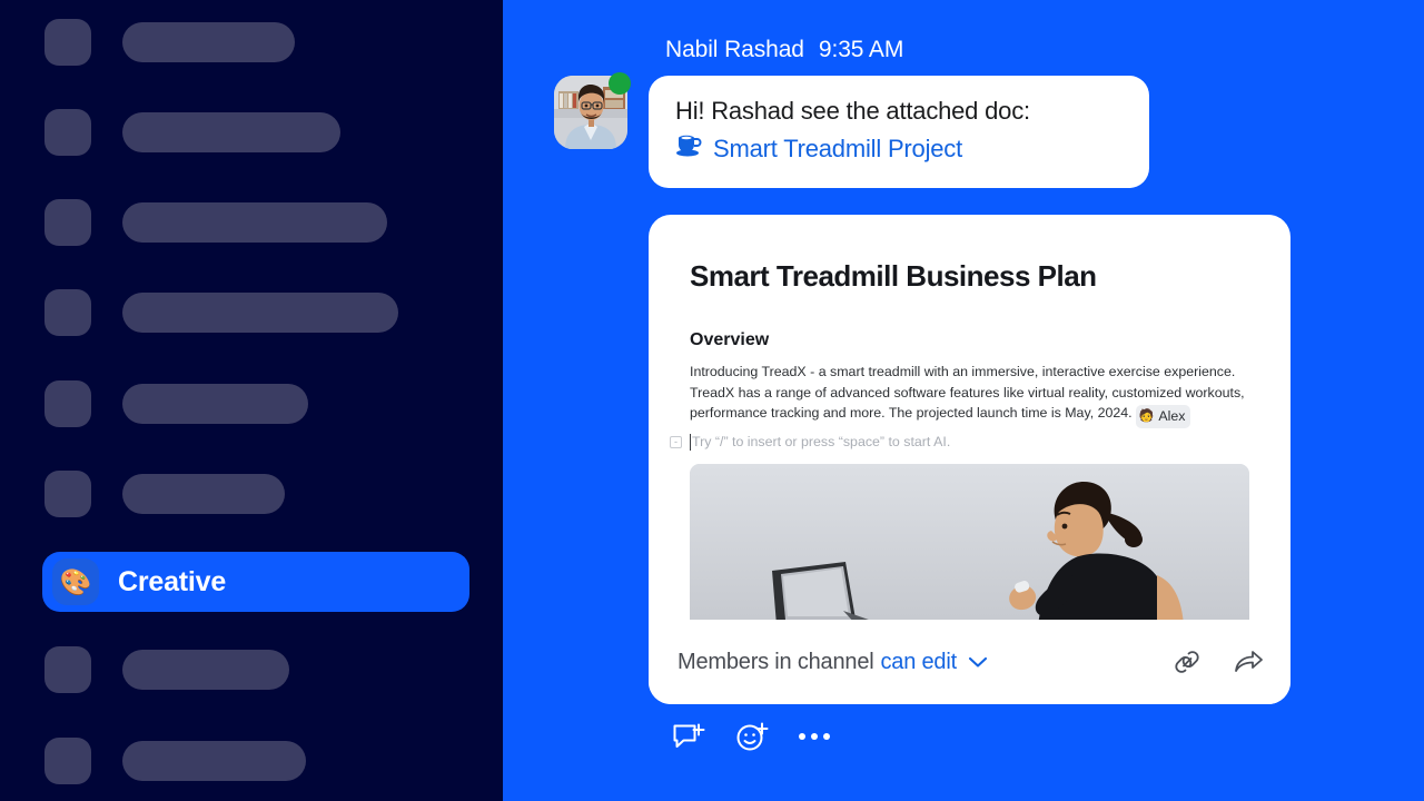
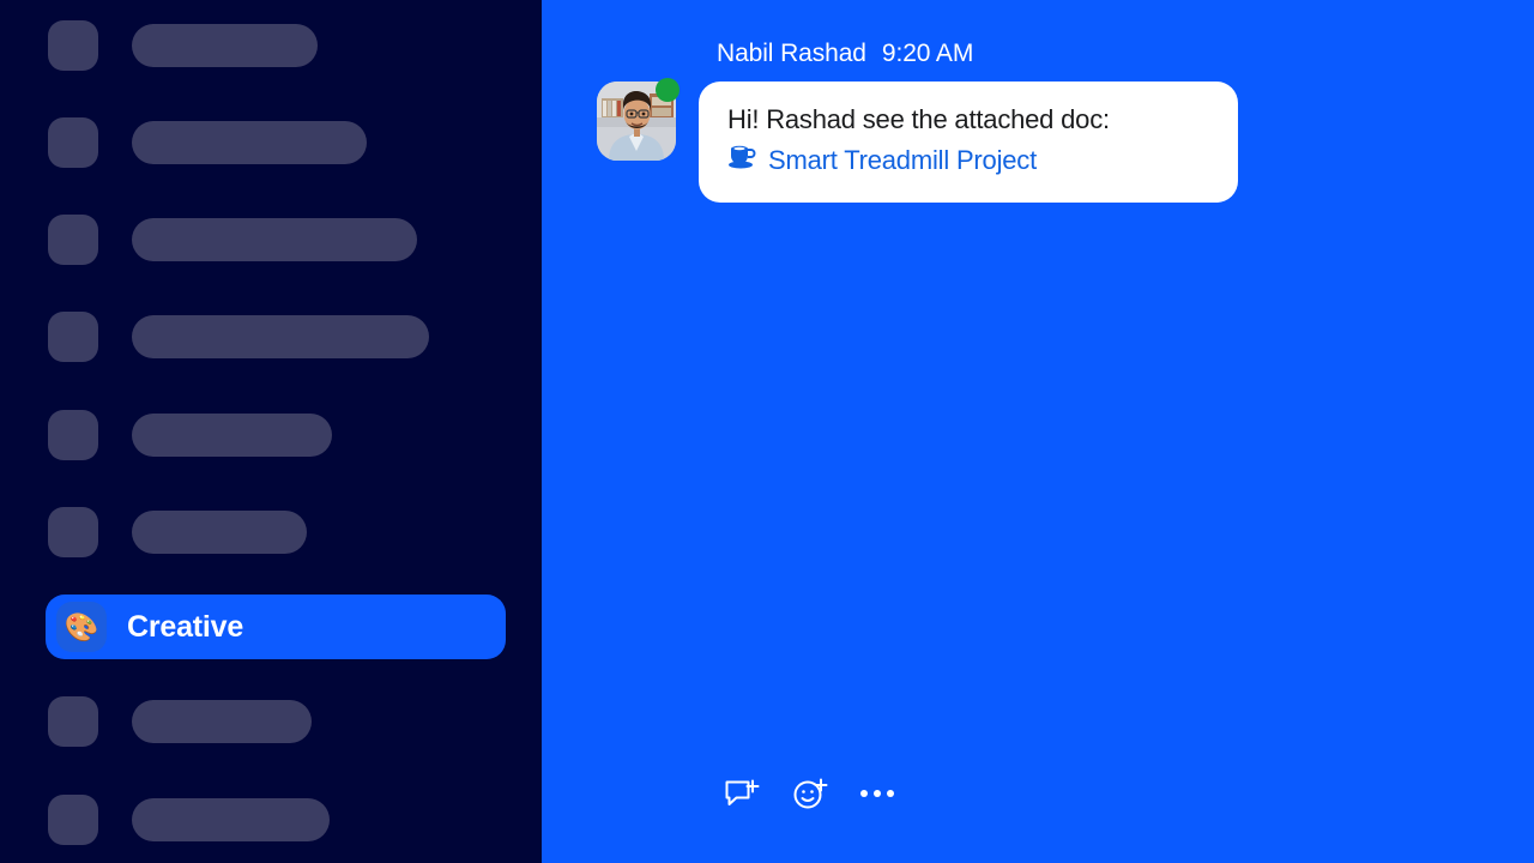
  🎨
  Creative
  Nabil Rashad
- 9:35 AM
+ 9:20 AM
  Hi! Rashad see the attached doc:
  Smart Treadmill Project
- Smart Treadmill Business Plan
- Overview
- Introducing TreadX - a smart treadmill with an immersive, interactive exercise experience. TreadX has a range of advanced software features like virtual reality, customized workouts, performance tracking and more. The projected launch time is May, 2024.
- 🧑
- Alex
- -
- Try “/” to insert or press “space” to start AI.
- Members in channel
- can edit
